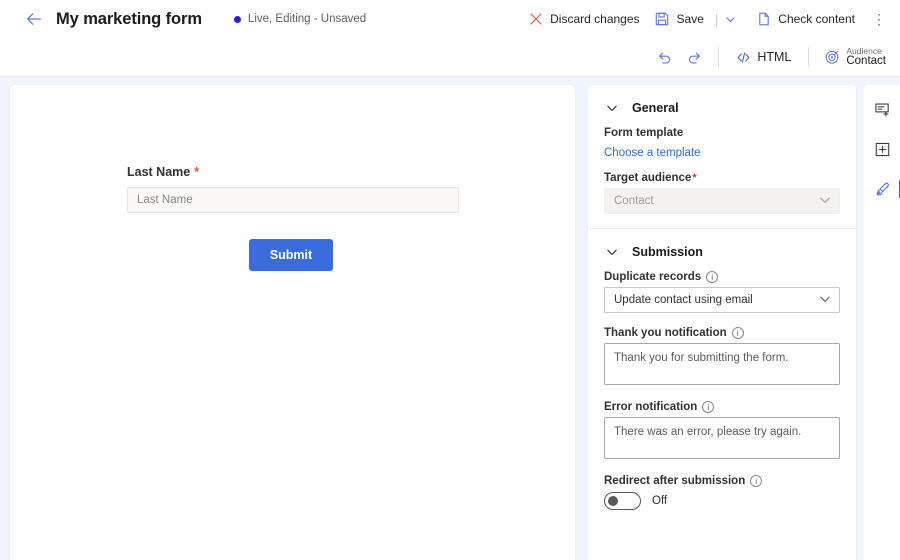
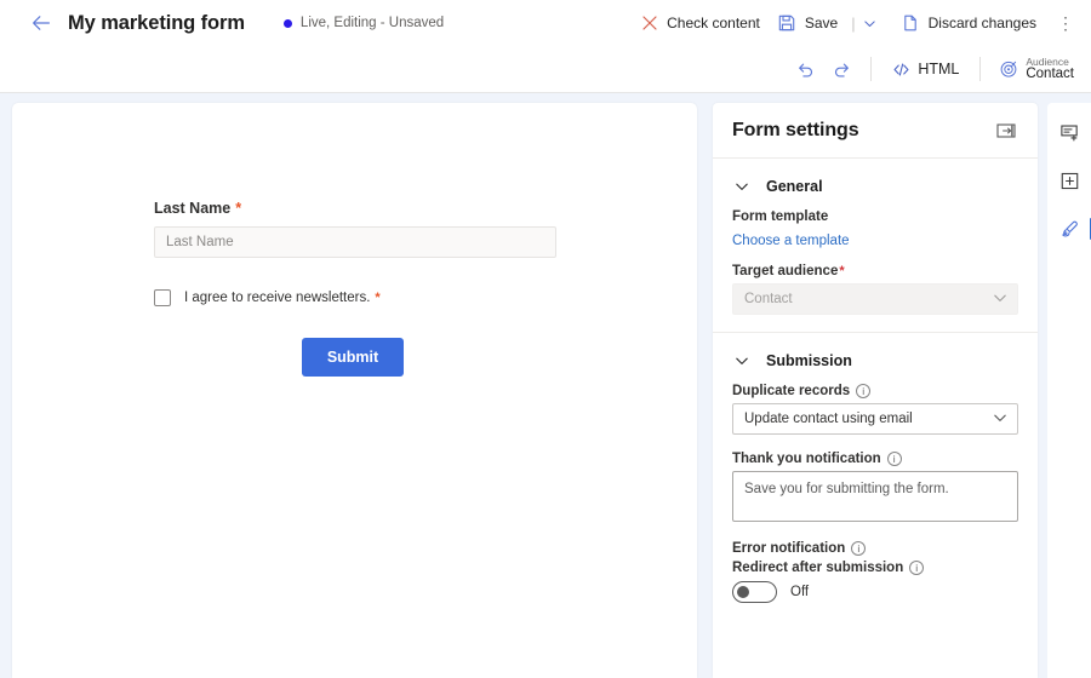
  My marketing form
  Live, Editing - Unsaved
- Discard changes
+ Check content
  Save
  |
- Check content
+ Discard changes
  ⋮
  HTML
  Audience
  Contact
  Last Name *
  Last Name
+ I agree to receive newsletters. *
  Submit
+ Form settings
  General
  Form template
  Choose a template
  Target audience
  *
  Contact
  Submission
  Duplicate records
  i
  Update contact using email
  Thank you notification
  i
- Thank you for submitting the form.
+ Save you for submitting the form.
  Error notification
  i
- There was an error, please try again.
  Redirect after submission
  i
  Off
